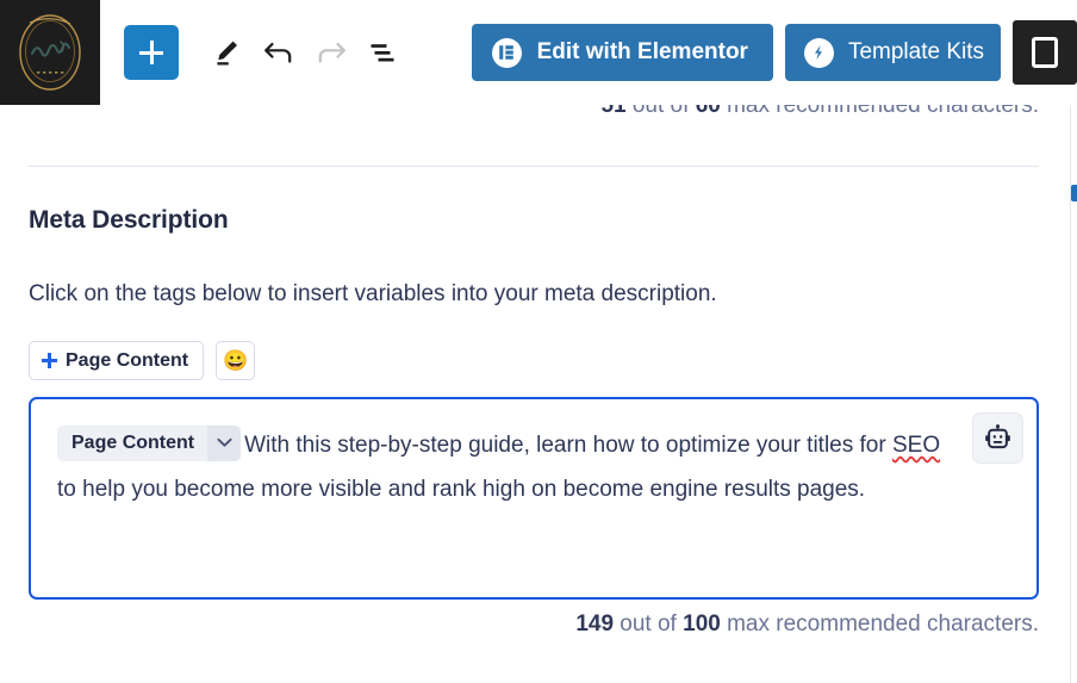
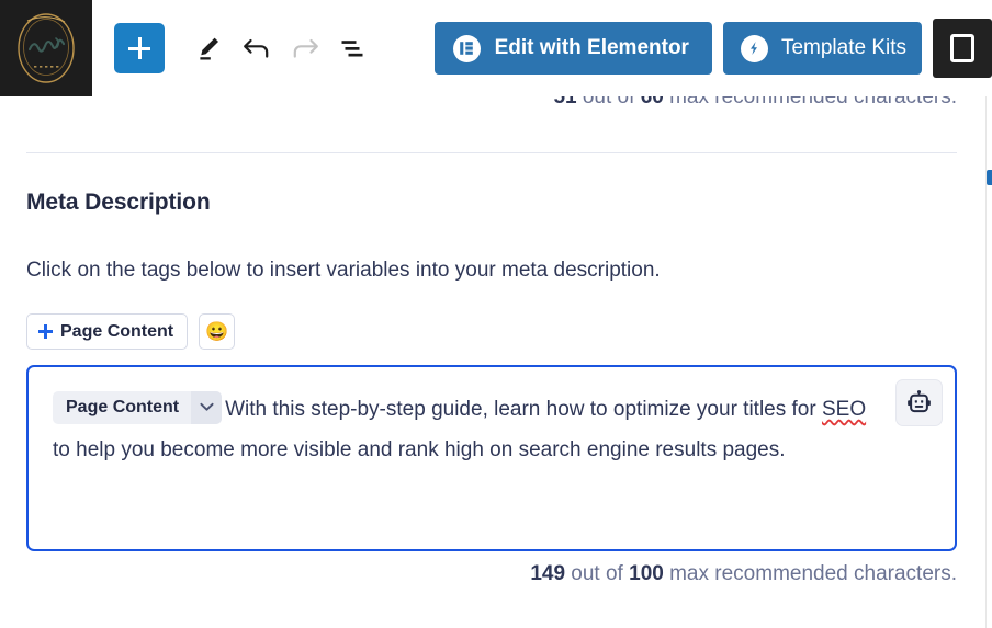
  Edit with Elementor
  Template Kits
  51 out of 60 max recommended characters.
  Meta Description
  Click on the tags below to insert variables into your meta description.
  Page Content
  😀
  Page Content
- With this step-by-step guide, learn how to optimize your titles for SEO to help you become more visible and rank high on become engine results pages.
+ With this step-by-step guide, learn how to optimize your titles for SEO to help you become more visible and rank high on search engine results pages.
  149 out of 100 max recommended characters.
